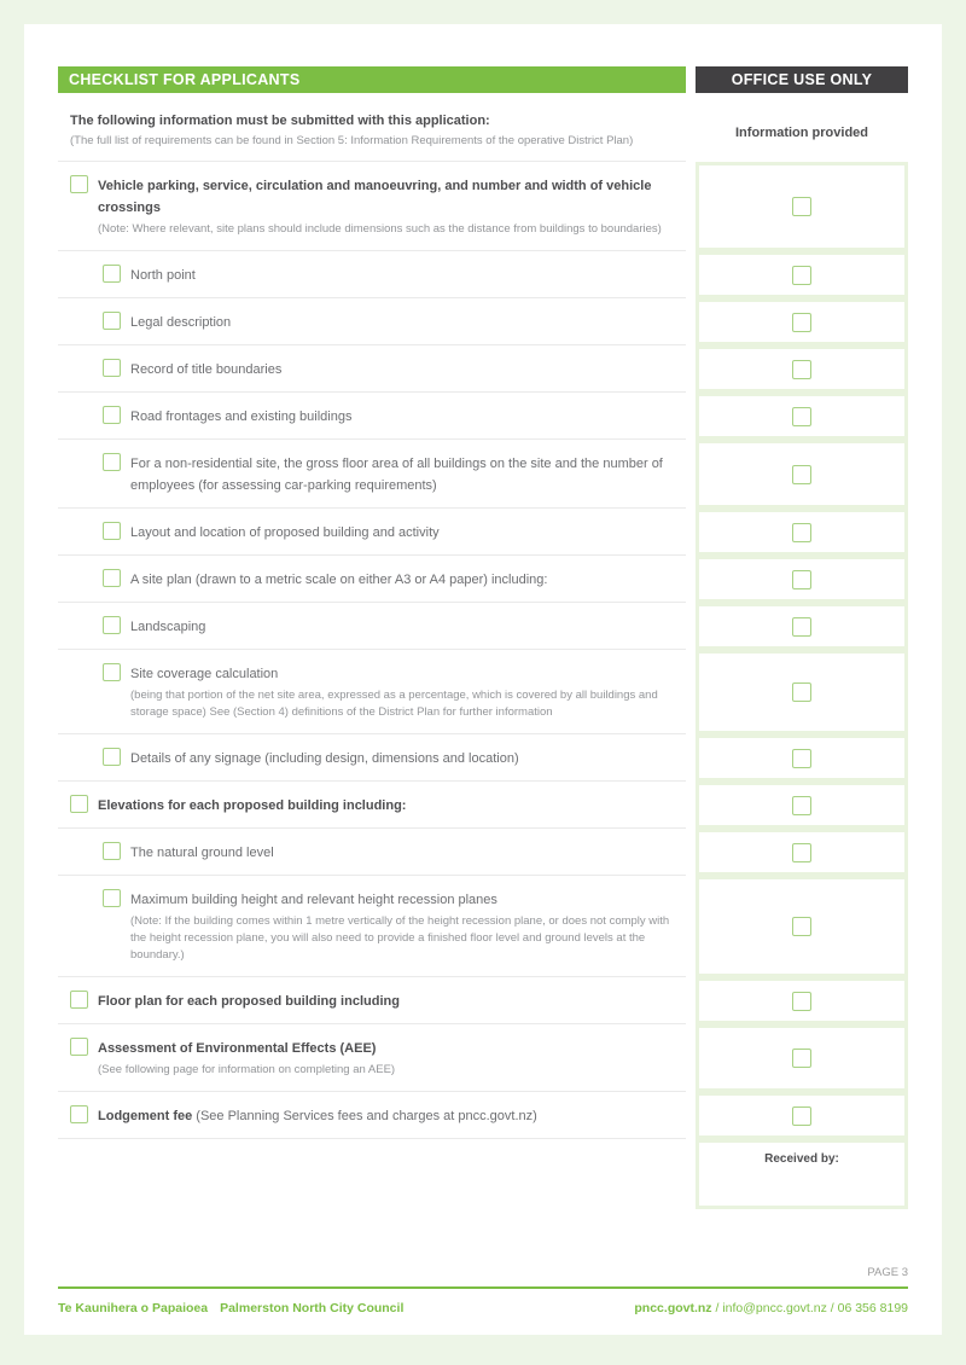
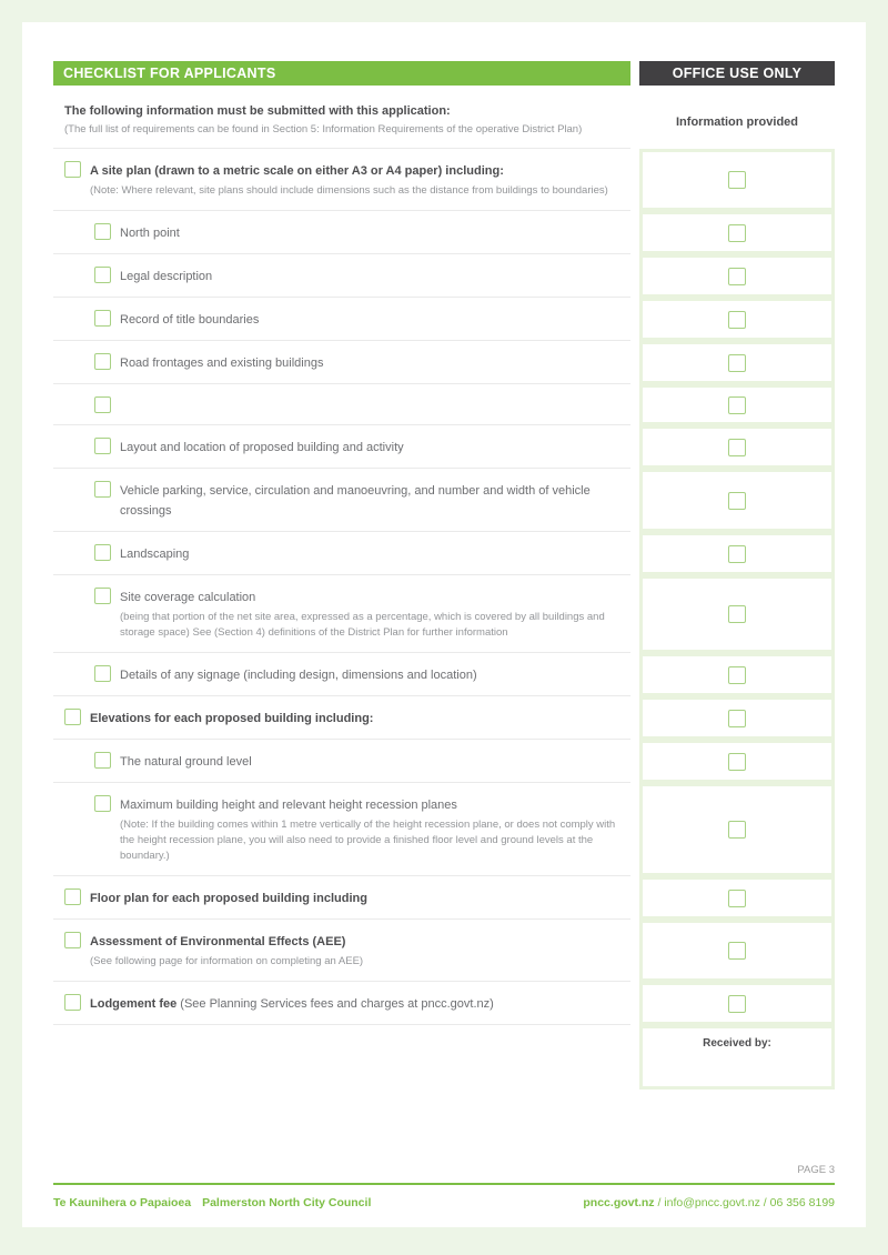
  CHECKLIST FOR APPLICANTS
  OFFICE USE ONLY
  The following information must be submitted with this application:
  (The full list of requirements can be found in Section 5: Information Requirements of the operative District Plan)
  Information provided
- Vehicle parking, service, circulation and manoeuvring, and number and width of vehicle crossings
+ A site plan (drawn to a metric scale on either A3 or A4 paper) including:
  (Note: Where relevant, site plans should include dimensions such as the distance from buildings to boundaries)
  North point
  Legal description
  Record of title boundaries
  Road frontages and existing buildings
- For a non-residential site, the gross floor area of all buildings on the site and the number of employees (for assessing car-parking requirements)
  Layout and location of proposed building and activity
- A site plan (drawn to a metric scale on either A3 or A4 paper) including:
+ Vehicle parking, service, circulation and manoeuvring, and number and width of vehicle crossings
  Landscaping
  Site coverage calculation
  (being that portion of the net site area, expressed as a percentage, which is covered by all buildings and storage space) See (Section 4) definitions of the District Plan for further information
  Details of any signage (including design, dimensions and location)
  Elevations for each proposed building including:
  The natural ground level
  Maximum building height and relevant height recession planes
  (Note: If the building comes within 1 metre vertically of the height recession plane, or does not comply with the height recession plane, you will also need to provide a finished floor level and ground levels at the boundary.)
  Floor plan for each proposed building including
  Assessment of Environmental Effects (AEE)
  (See following page for information on completing an AEE)
  Lodgement fee (See Planning Services fees and charges at pncc.govt.nz)
  Received by:
  PAGE 3
  Te Kaunihera o Papaioea Palmerston North City Council
  pncc.govt.nz / info@pncc.govt.nz / 06 356 8199
